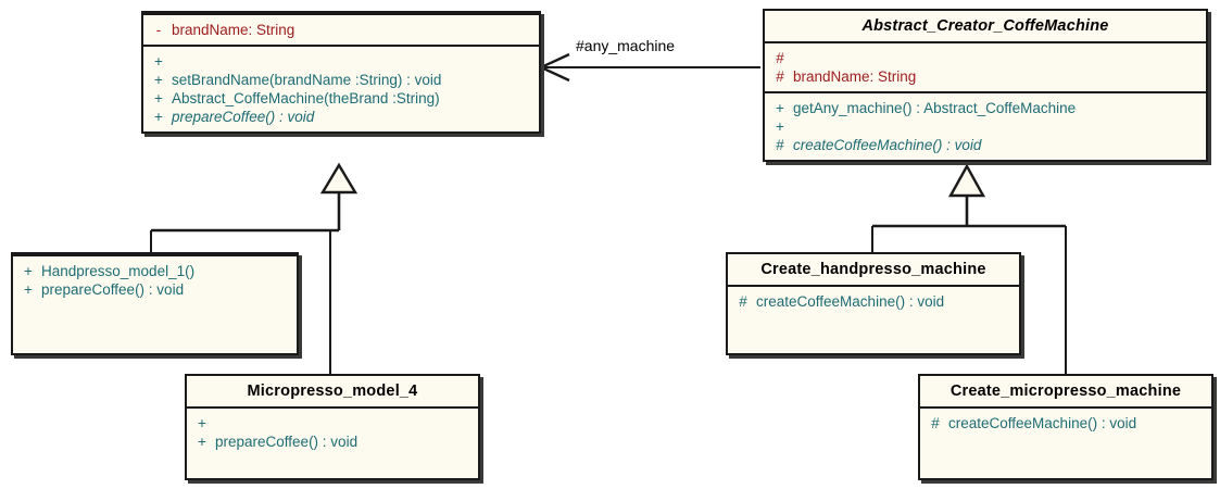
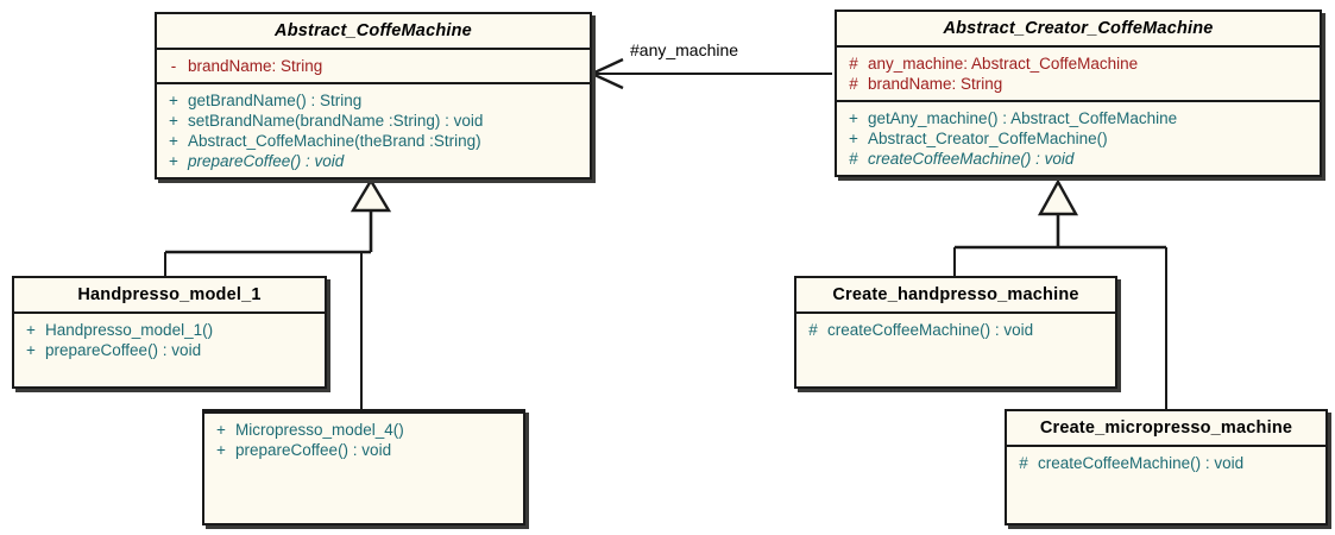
  #any_machine
+ Abstract_CoffeMachine
  -
  brandName: String
  +
+ getBrandName() : String
  +
  setBrandName(brandName :String) : void
  +
  Abstract_CoffeMachine(theBrand :String)
  +
  prepareCoffee() : void
  Abstract_Creator_CoffeMachine
  #
+ any_machine: Abstract_CoffeMachine
  #
  brandName: String
  +
  getAny_machine() : Abstract_CoffeMachine
  +
+ Abstract_Creator_CoffeMachine()
  #
  createCoffeeMachine() : void
+ Handpresso_model_1
  +
  Handpresso_model_1()
  +
  prepareCoffee() : void
- Micropresso_model_4
  +
+ Micropresso_model_4()
  +
  prepareCoffee() : void
  Create_handpresso_machine
  #
  createCoffeeMachine() : void
  Create_micropresso_machine
  #
  createCoffeeMachine() : void
